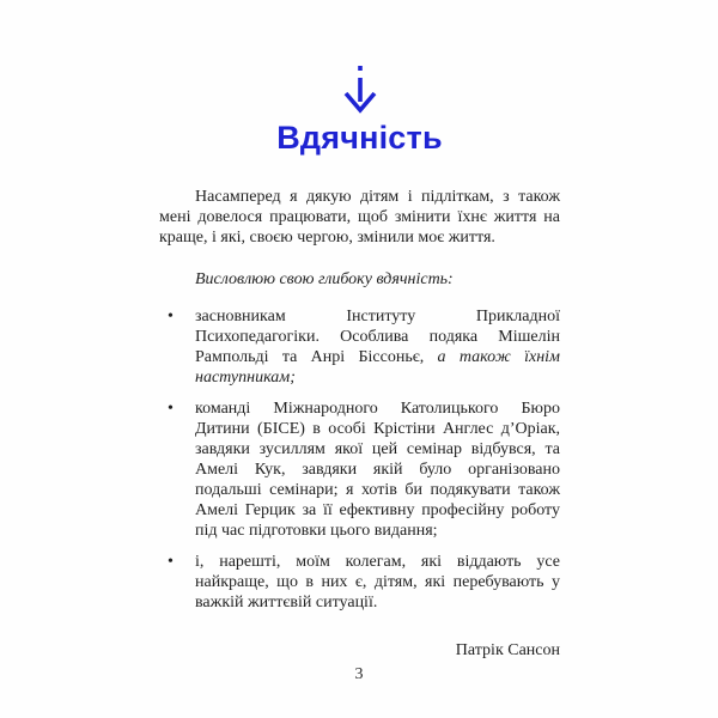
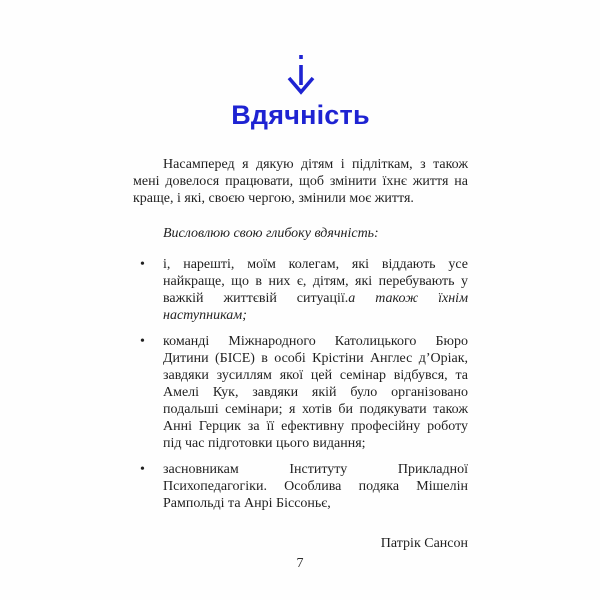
  Вдячність
  Насамперед я дякую дітям і підліткам, з також мені довелося працювати, щоб змінити їхнє життя на краще, і які, своєю чергою, змінили моє життя.
  Висловлюю свою глибоку вдячність:
  •
- засновникам Інституту Прикладної Психопедагогіки. Особлива подяка Мішелін Рампольді та Анрі Біссоньє, а також їхнім наступникам;
+ і, нарешті, моїм колегам, які віддають усе найкраще, що в них є, дітям, які перебувають у важкій життєвій ситуації.а також їхнім наступникам;
  •
- команді Міжнародного Католицького Бюро Дитини (БІСЕ) в особі Крістіни Англес д’Оріак, завдяки зусиллям якої цей семінар відбувся, та Амелі Кук, завдяки якій було організовано подальші семінари; я хотів би подякувати також Амелі Герцик за її ефективну професійну роботу під час підготовки цього видання;
+ команді Міжнародного Католицького Бюро Дитини (БІСЕ) в особі Крістіни Англес д’Оріак, завдяки зусиллям якої цей семінар відбувся, та Амелі Кук, завдяки якій було організовано подальші семінари; я хотів би подякувати також Анні Герцик за її ефективну професійну роботу під час підготовки цього видання;
  •
- і, нарешті, моїм колегам, які віддають усе найкраще, що в них є, дітям, які перебувають у важкій життєвій ситуації.
+ засновникам Інституту Прикладної Психопедагогіки. Особлива подяка Мішелін Рампольді та Анрі Біссоньє,
  Патрік Сансон
- 3
+ 7
